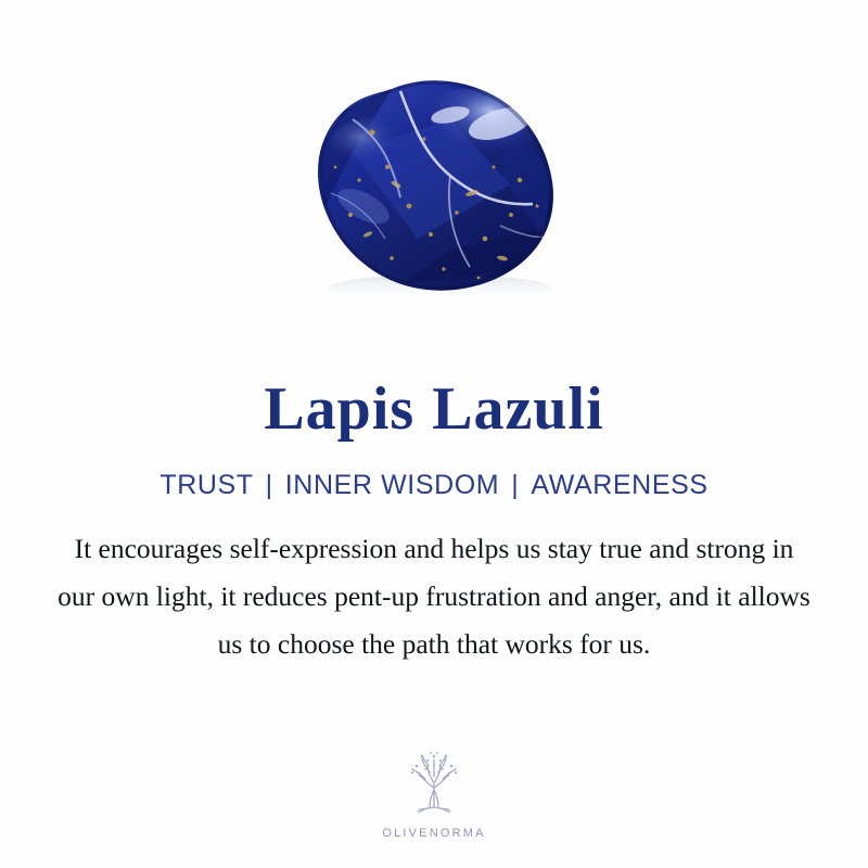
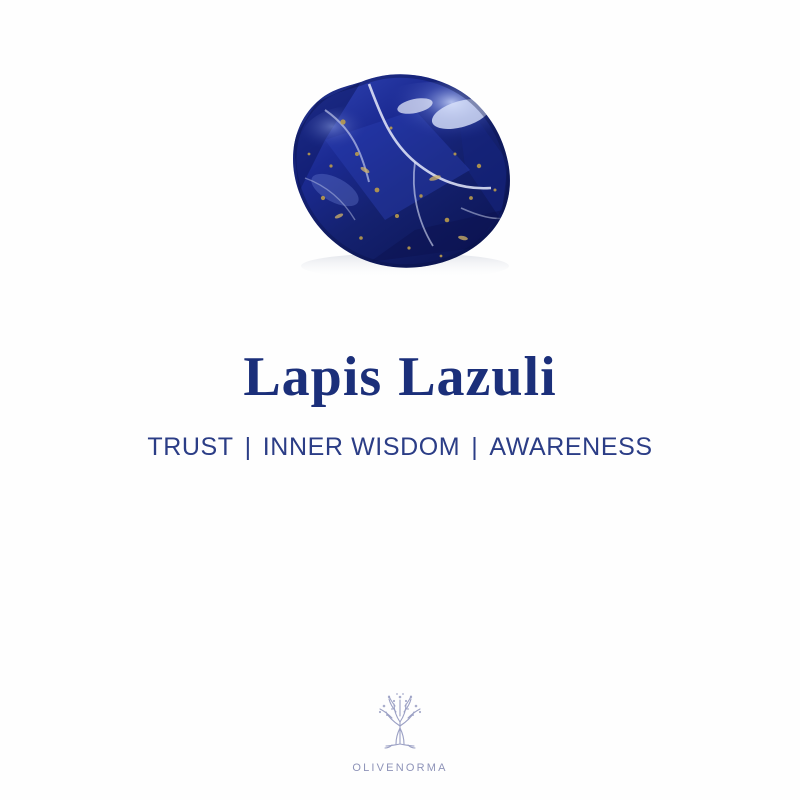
  Lapis Lazuli
  TRUST
  |
  INNER WISDOM
  |
  AWARENESS
- It encourages self-expression and helps us stay true and strong in our own light, it reduces pent-up frustration and anger, and it allows us to choose the path that works for us.
  OLIVENORMA
